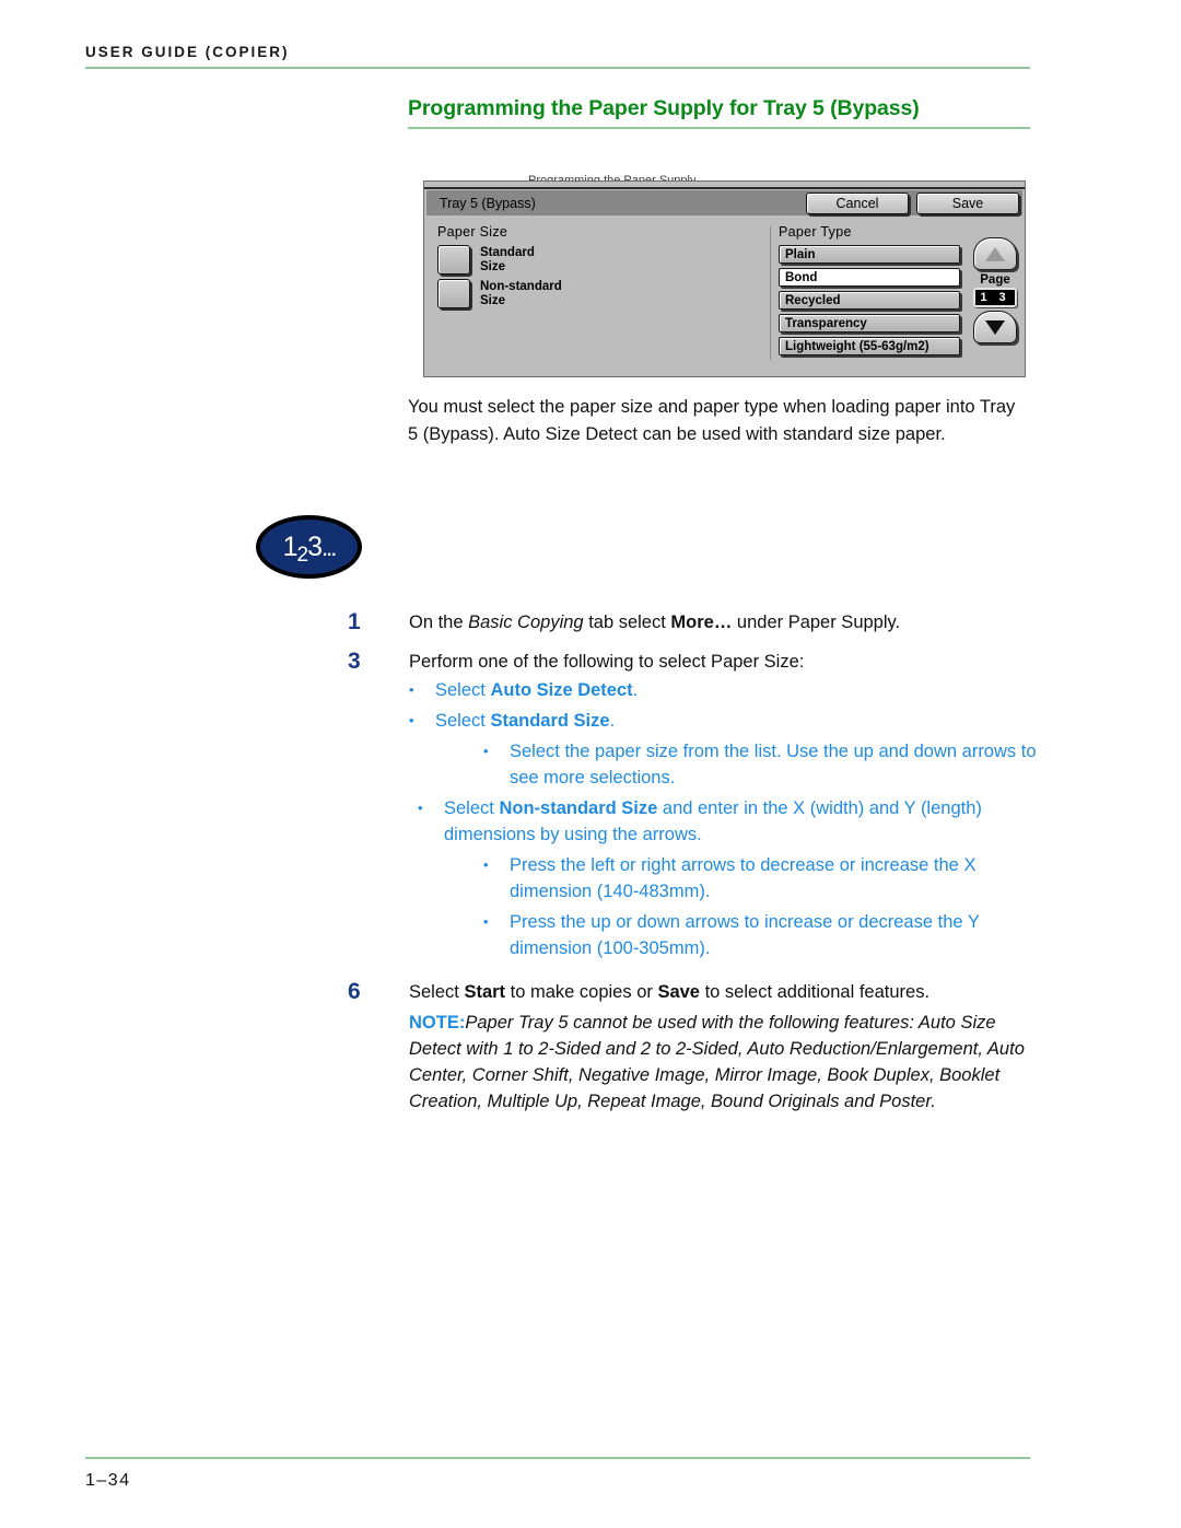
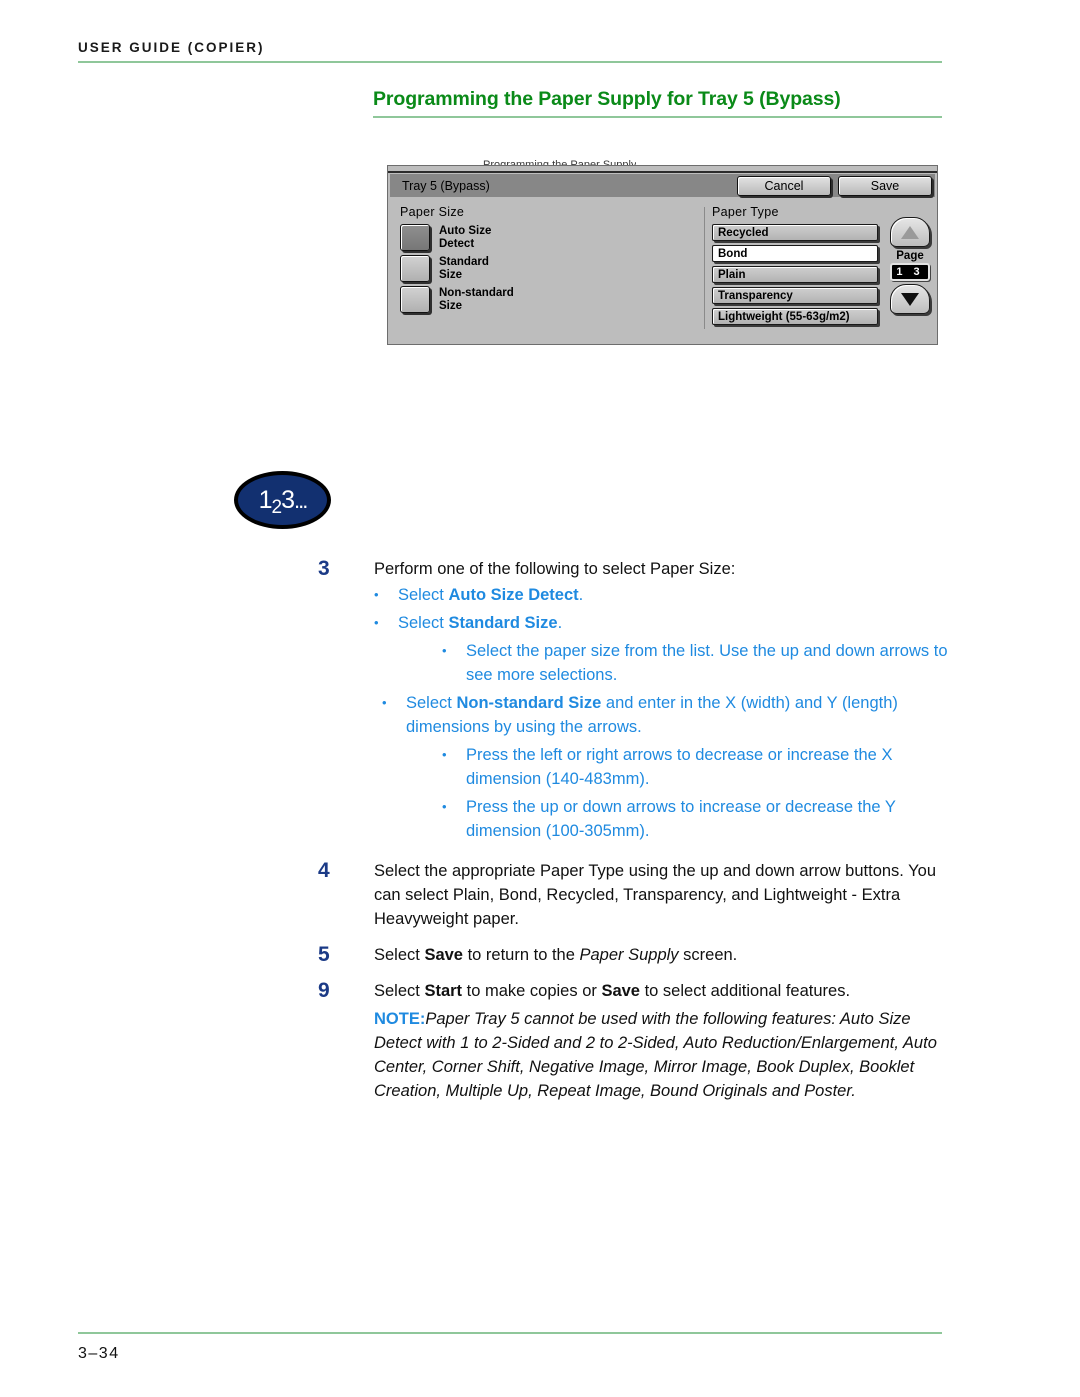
  USER GUIDE (COPIER)
  Programming the Paper Supply for Tray 5 (Bypass)
  Tray 5 (Bypass)
  Cancel
  Save
  Paper Size
+ Auto Size
+ Detect
  Standard
  Size
  Non-standard
  Size
  Paper Type
- Plain
+ Recycled
  Bond
- Recycled
+ Plain
  Transparency
  Lightweight (55-63g/m2)
  Page
  1 3
- You must select the paper size and paper type when loading paper into Tray 5 (Bypass). Auto Size Detect can be used with standard size paper.
  123...
- 1
- On the Basic Copying tab select More… under Paper Supply.
  3
  Perform one of the following to select Paper Size:
  •
  Select Auto Size Detect.
  •
  Select Standard Size.
  •
  Select the paper size from the list. Use the up and down arrows to see more selections.
  •
  Select Non-standard Size and enter in the X (width) and Y (length) dimensions by using the arrows.
  •
  Press the left or right arrows to decrease or increase the X dimension (140-483mm).
  •
  Press the up or down arrows to increase or decrease the Y dimension (100-305mm).
+ 4
+ Select the appropriate Paper Type using the up and down arrow buttons. You can select Plain, Bond, Recycled, Transparency, and Lightweight - Extra Heavyweight paper.
+ 5
+ Select Save to return to the Paper Supply screen.
- 6
+ 9
  Select Start to make copies or Save to select additional features.
  NOTE:Paper Tray 5 cannot be used with the following features: Auto Size Detect with 1 to 2-Sided and 2 to 2-Sided, Auto Reduction/Enlargement, Auto Center, Corner Shift, Negative Image, Mirror Image, Book Duplex, Booklet Creation, Multiple Up, Repeat Image, Bound Originals and Poster.
- 1–34
+ 3–34
